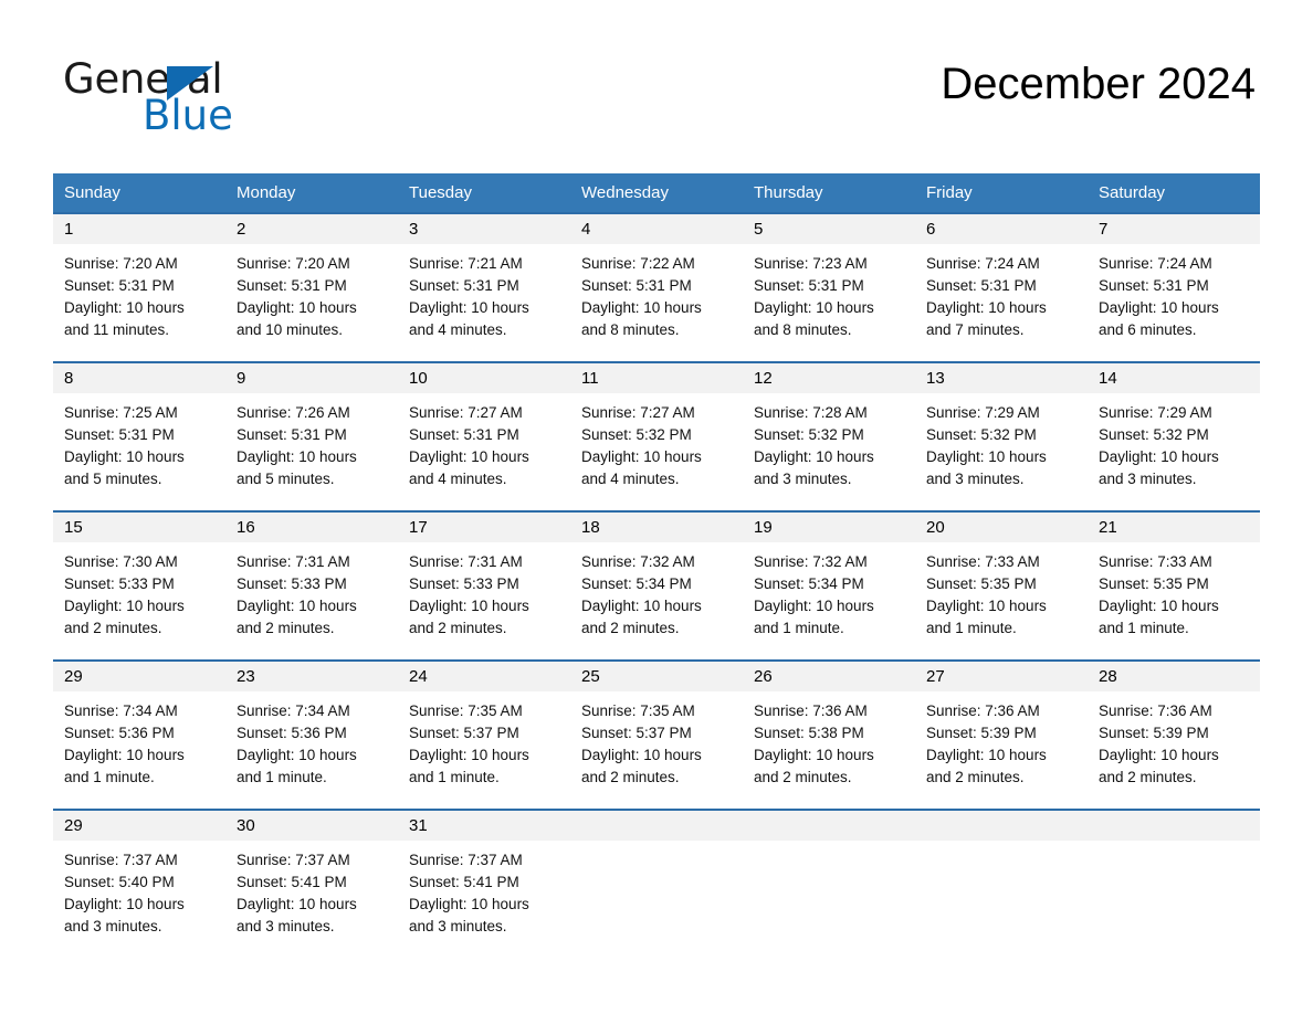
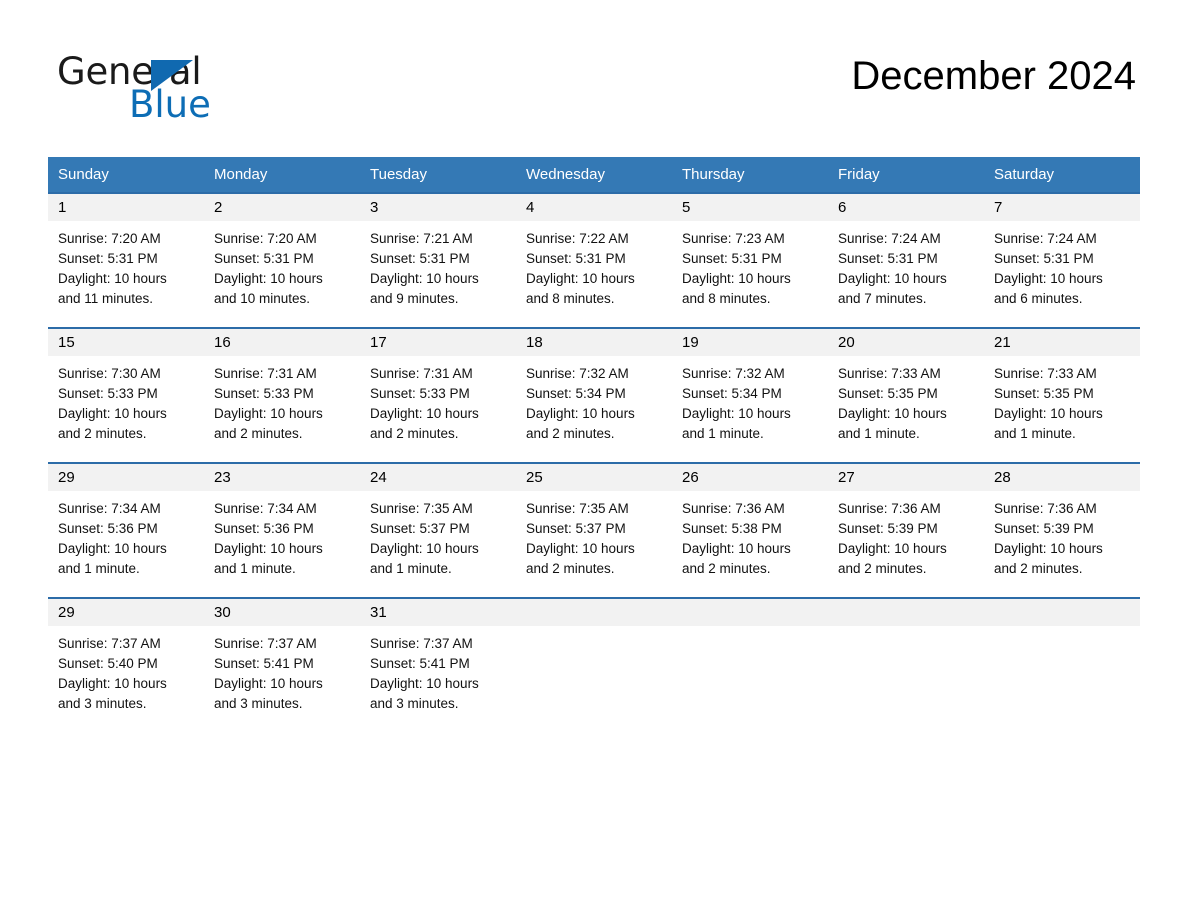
  General
  Blue
  December 2024
  Sunday	Monday	Tuesday	Wednesday	Thursday	Friday	Saturday
- 1Sunrise: 7:20 AMSunset: 5:31 PMDaylight: 10 hoursand 11 minutes.	2Sunrise: 7:20 AMSunset: 5:31 PMDaylight: 10 hoursand 10 minutes.	3Sunrise: 7:21 AMSunset: 5:31 PMDaylight: 10 hoursand 4 minutes.	4Sunrise: 7:22 AMSunset: 5:31 PMDaylight: 10 hoursand 8 minutes.	5Sunrise: 7:23 AMSunset: 5:31 PMDaylight: 10 hoursand 8 minutes.	6Sunrise: 7:24 AMSunset: 5:31 PMDaylight: 10 hoursand 7 minutes.	7Sunrise: 7:24 AMSunset: 5:31 PMDaylight: 10 hoursand 6 minutes.
+ 1Sunrise: 7:20 AMSunset: 5:31 PMDaylight: 10 hoursand 11 minutes.	2Sunrise: 7:20 AMSunset: 5:31 PMDaylight: 10 hoursand 10 minutes.	3Sunrise: 7:21 AMSunset: 5:31 PMDaylight: 10 hoursand 9 minutes.	4Sunrise: 7:22 AMSunset: 5:31 PMDaylight: 10 hoursand 8 minutes.	5Sunrise: 7:23 AMSunset: 5:31 PMDaylight: 10 hoursand 8 minutes.	6Sunrise: 7:24 AMSunset: 5:31 PMDaylight: 10 hoursand 7 minutes.	7Sunrise: 7:24 AMSunset: 5:31 PMDaylight: 10 hoursand 6 minutes.
- 8Sunrise: 7:25 AMSunset: 5:31 PMDaylight: 10 hoursand 5 minutes.	9Sunrise: 7:26 AMSunset: 5:31 PMDaylight: 10 hoursand 5 minutes.	10Sunrise: 7:27 AMSunset: 5:31 PMDaylight: 10 hoursand 4 minutes.	11Sunrise: 7:27 AMSunset: 5:32 PMDaylight: 10 hoursand 4 minutes.	12Sunrise: 7:28 AMSunset: 5:32 PMDaylight: 10 hoursand 3 minutes.	13Sunrise: 7:29 AMSunset: 5:32 PMDaylight: 10 hoursand 3 minutes.	14Sunrise: 7:29 AMSunset: 5:32 PMDaylight: 10 hoursand 3 minutes.
  15Sunrise: 7:30 AMSunset: 5:33 PMDaylight: 10 hoursand 2 minutes.	16Sunrise: 7:31 AMSunset: 5:33 PMDaylight: 10 hoursand 2 minutes.	17Sunrise: 7:31 AMSunset: 5:33 PMDaylight: 10 hoursand 2 minutes.	18Sunrise: 7:32 AMSunset: 5:34 PMDaylight: 10 hoursand 2 minutes.	19Sunrise: 7:32 AMSunset: 5:34 PMDaylight: 10 hoursand 1 minute.	20Sunrise: 7:33 AMSunset: 5:35 PMDaylight: 10 hoursand 1 minute.	21Sunrise: 7:33 AMSunset: 5:35 PMDaylight: 10 hoursand 1 minute.
  29Sunrise: 7:34 AMSunset: 5:36 PMDaylight: 10 hoursand 1 minute.	23Sunrise: 7:34 AMSunset: 5:36 PMDaylight: 10 hoursand 1 minute.	24Sunrise: 7:35 AMSunset: 5:37 PMDaylight: 10 hoursand 1 minute.	25Sunrise: 7:35 AMSunset: 5:37 PMDaylight: 10 hoursand 2 minutes.	26Sunrise: 7:36 AMSunset: 5:38 PMDaylight: 10 hoursand 2 minutes.	27Sunrise: 7:36 AMSunset: 5:39 PMDaylight: 10 hoursand 2 minutes.	28Sunrise: 7:36 AMSunset: 5:39 PMDaylight: 10 hoursand 2 minutes.
  29Sunrise: 7:37 AMSunset: 5:40 PMDaylight: 10 hoursand 3 minutes.	30Sunrise: 7:37 AMSunset: 5:41 PMDaylight: 10 hoursand 3 minutes.	31Sunrise: 7:37 AMSunset: 5:41 PMDaylight: 10 hoursand 3 minutes.
